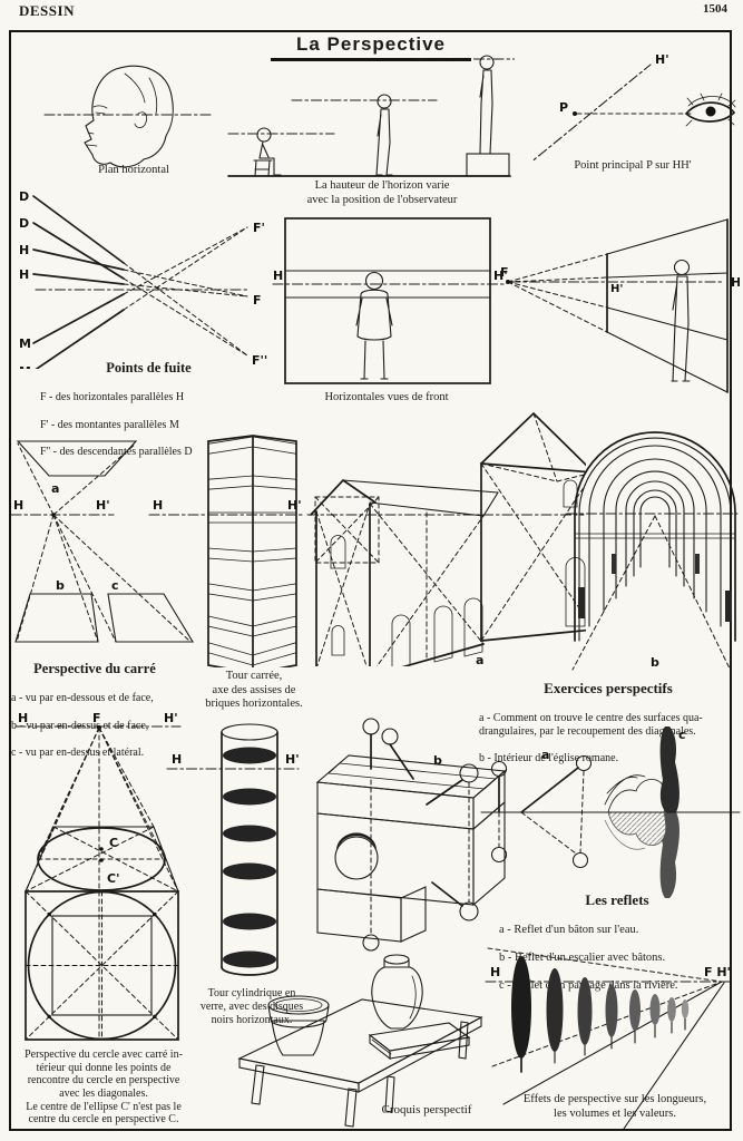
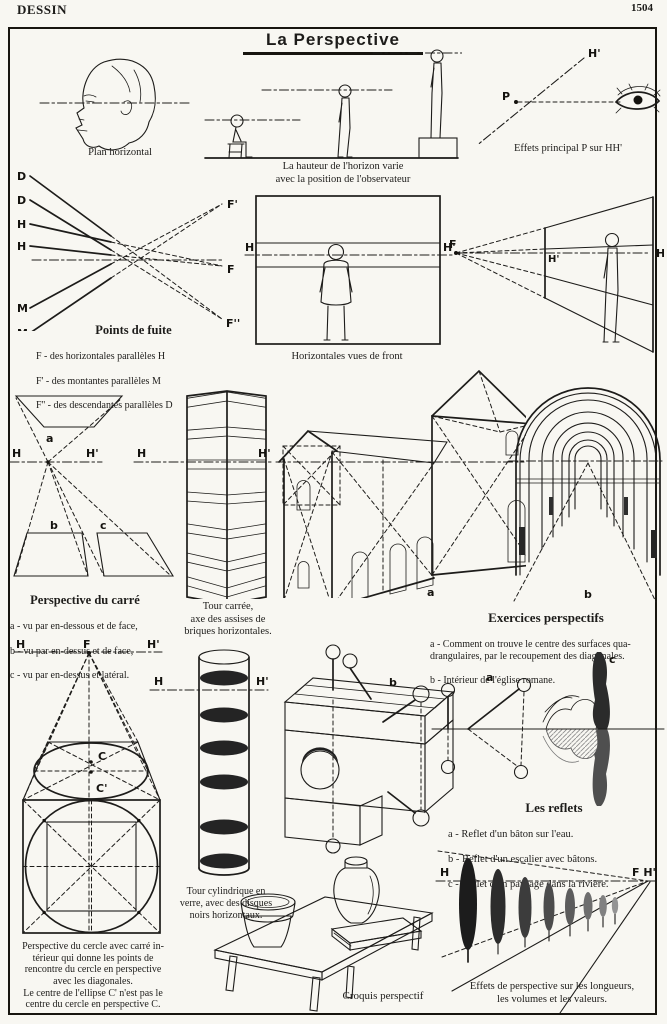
  DESSIN
  1504
  La Perspective
  Plan horizontal
  La hauteur de l'horizon varie
  avec la position de l'observateur
  H'
  P
- Point principal P sur HH'
+ Effets principal P sur HH'
  D
  D
  H
  H
  M
  F'
  F
  F''
  Points de fuite
  F - des horizontales parallèles H
  F' - des montantes parallèles M
  F'' - des descendanes parallèles D
  H
  H'
  Horizontales vues de front
  F
  H'
  H
  H
  H'
  a
  b
  c
  Perspective du carré
  a - vu par en-dessous et de face,
  b - vu par en-dessu et de face,
  c - vu par en-desus et latéral.
  H
  H'
  Tour carrée,
  axe des assises de
  briques horizontales.
  a
  b
  Exercices perspectifs
  a - Comment on trouve le centre des surfaces qua-
  drangulaires, par le recoupement des diagnales.
  b - Intérieur de l'église rmane.
  H
  F
  H'
  C
  C'
  Perspective du cercle avec carré in-
  térieur qui donne les points de
  rencontre du cercle en perspective
  avec les diagonales.
  Le centre de l'ellipse C' n'est pas le
  centre du cercle en perspective C.
  H
  H'
  Tour cylindrique en
  verre, avec des disques
  noirs horizon
  b
  a
  c
  Les reflets
  a - Reflet d'un bâton sur l'eau.
  b - Reflet dun escalier avec bâtons.
  c -letn paageans la rivière.
  Croquis perspectif
  H
  F H'
  Effets de perspective sur les longueurs,
  les volumes et les valeurs.
